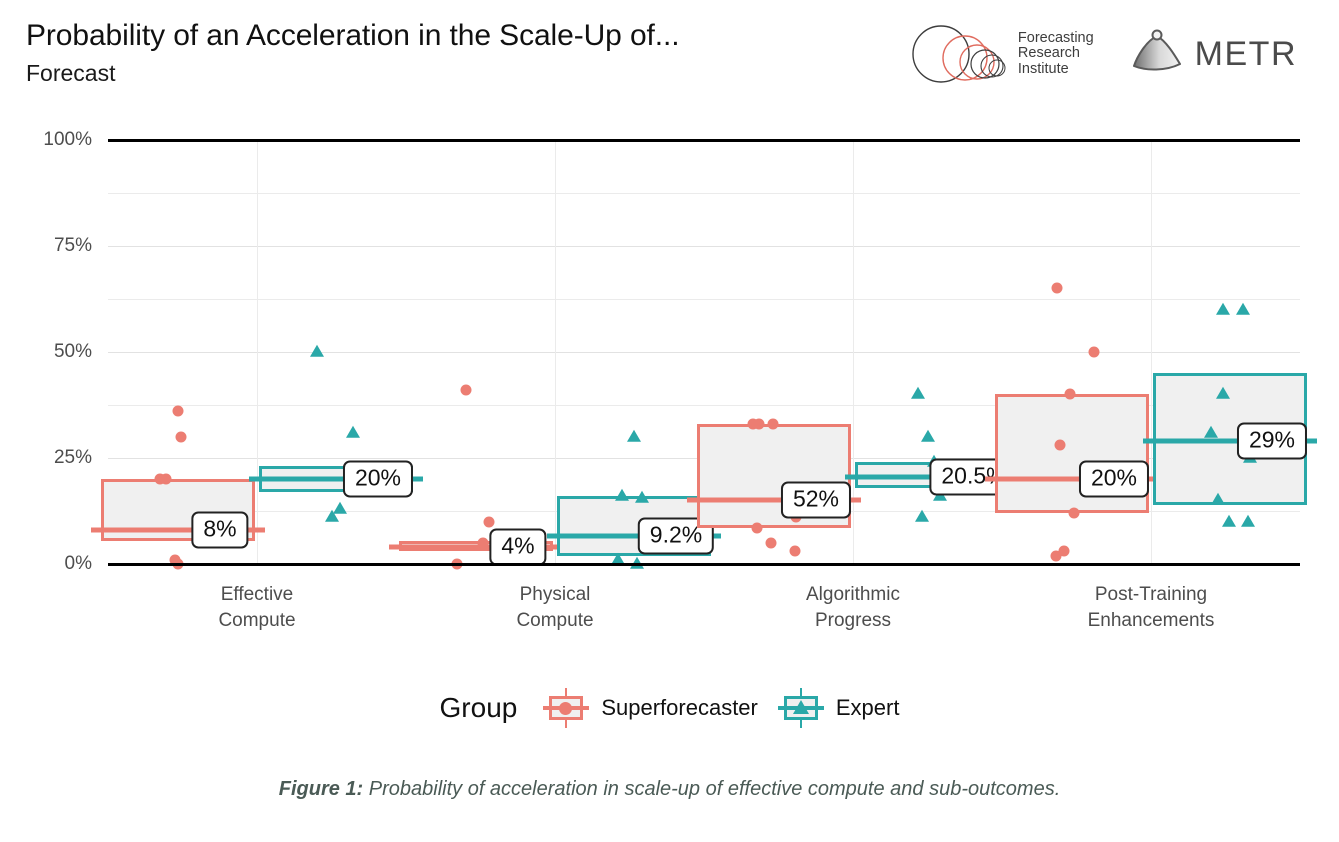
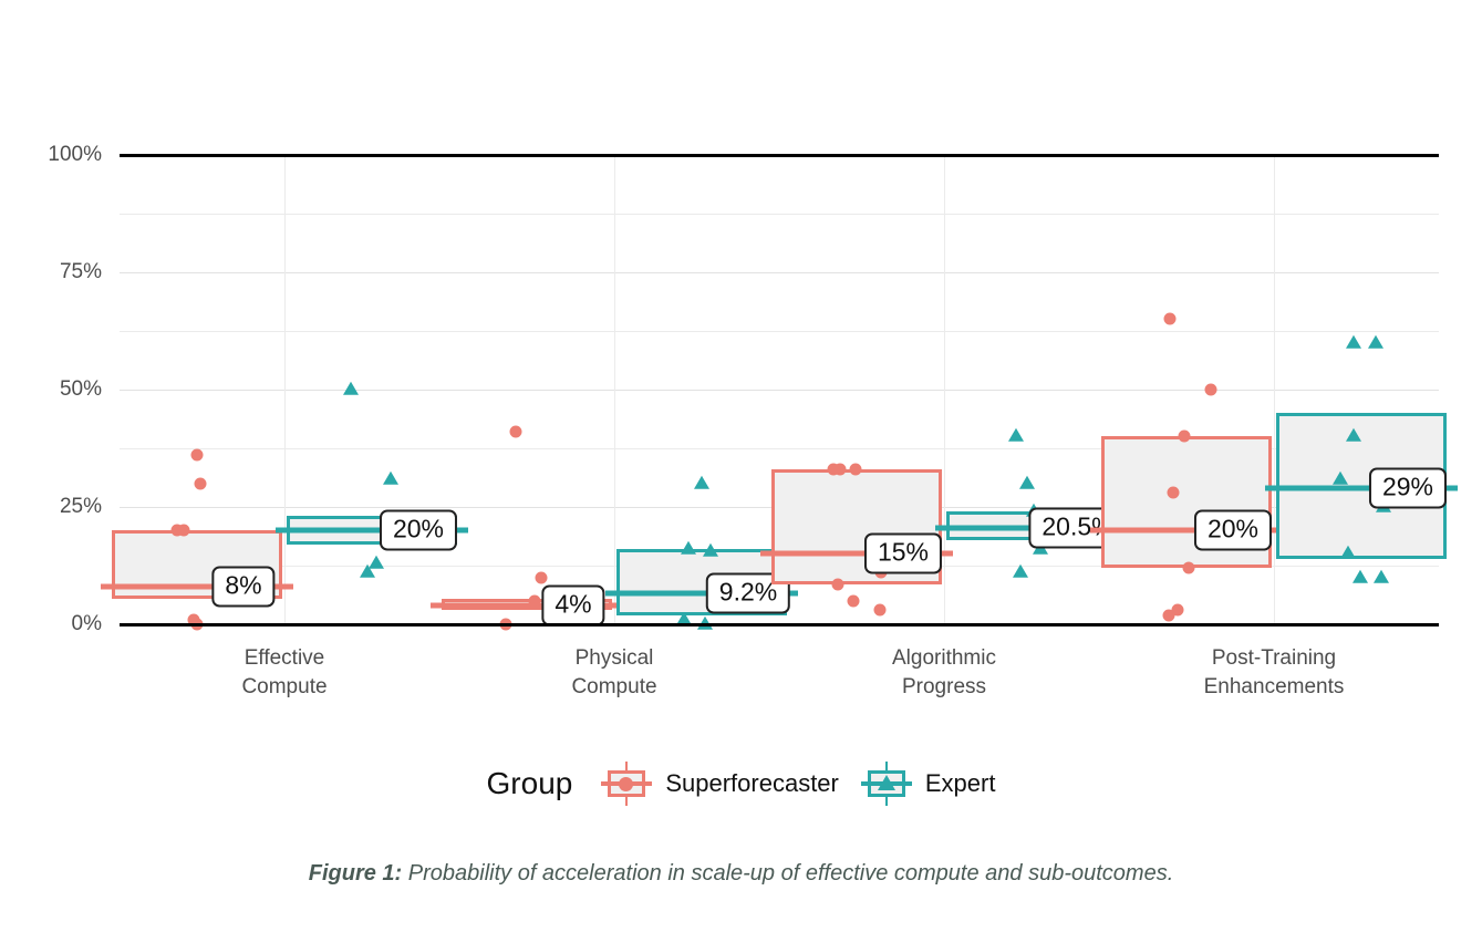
- Probability of an Acceleration in the Scale-Up of...
- Forecast
- Forecasting
- Research
- Institute
- METR
  8%
  20%
  4%
  9.2%
- 52%
+ 15%
  20.5
  20%
  29%
  0%
  25%
  50%
  75%
  100%
  Effective
  Compute
  Physical
  Compute
  Algorithmic
  Progress
  Post-Training
  Enhancements
  Group
  Superforecaster
  Expert
  Figure 1: Probability of acceleration in scale-up of effective compute and sub-outcomes.
